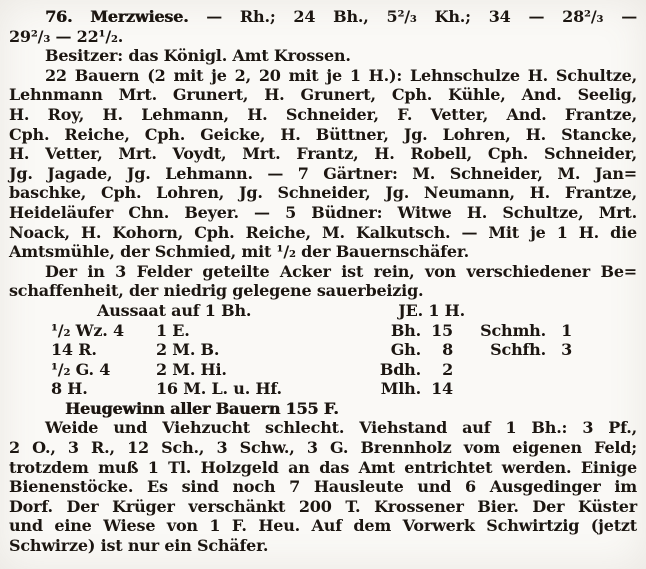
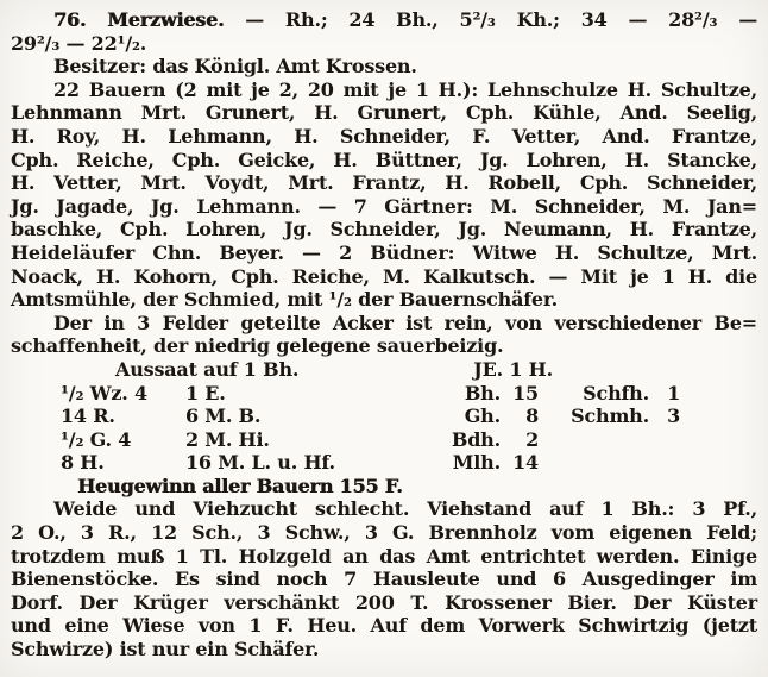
  76. Merzwiese. — Rh.; 24 Bh., 5²/₃ Kh.; 34 — 28²/₃ —
  29²/₃ — 22¹/₂.
  Besitzer: das Königl. Amt Krossen.
  22 Bauern (2 mit je 2, 20 mit je 1 H.): Lehnschulze H. Schultze,
  Lehnmann Mrt. Grunert, H. Grunert, Cph. Kühle, And. Seelig,
  H. Roy, H. Lehmann, H. Schneider, F. Vetter, And. Frantze,
  Cph. Reiche, Cph. Geicke, H. Büttner, Jg. Lohren, H. Stancke,
  H. Vetter, Mrt. Voydt, Mrt. Frantz, H. Robell, Cph. Schneider,
  Jg. Jagade, Jg. Lehmann. — 7 Gärtner: M. Schneider, M. Jan=
  baschke, Cph. Lohren, Jg. Schneider, Jg. Neumann, H. Frantze,
- Heideläufer Chn. Beyer. — 5 Büdner: Witwe H. Schultze, Mrt.
+ Heideläufer Chn. Beyer. — 2 Büdner: Witwe H. Schultze, Mrt.
  Noack, H. Kohorn, Cph. Reiche, M. Kalkutsch. — Mit je 1 H. die
  Amtsmühle, der Schmied, mit ¹/₂ der Bauernschäfer.
  Der in 3 Felder geteilte Acker ist rein, von verschiedener Be=
  schaffenheit, der niedrig gelegene sauerbeizig.
  Aussaat auf 1 Bh.
  JE. 1 H.
  ¹/₂ Wz. 4
  1 E.
  Bh.
  15
- Schmh.
+ Schfh.
  1
  14 R.
- 2 M. B.
+ 6 M. B.
  Gh.
  8
- Schfh.
+ Schmh.
  3
  ¹/₂ G. 4
  2 M. Hi.
  Bdh.
  2
  8 H.
  16 M. L. u. Hf.
  Mlh.
  14
  Heugewinn aller Bauern 155 F.
  Weide und Viehzucht schlecht. Viehstand auf 1 Bh.: 3 Pf.,
  2 O., 3 R., 12 Sch., 3 Schw., 3 G. Brennholz vom eigenen Feld;
  trotzdem muß 1 Tl. Holzgeld an das Amt entrichtet werden. Einige
  Bienenstöcke. Es sind noch 7 Hausleute und 6 Ausgedinger im
  Dorf. Der Krüger verschänkt 200 T. Krossener Bier. Der Küster
  und eine Wiese von 1 F. Heu. Auf dem Vorwerk Schwirtzig (jetzt
  Schwirze) ist nur ein Schäfer.
